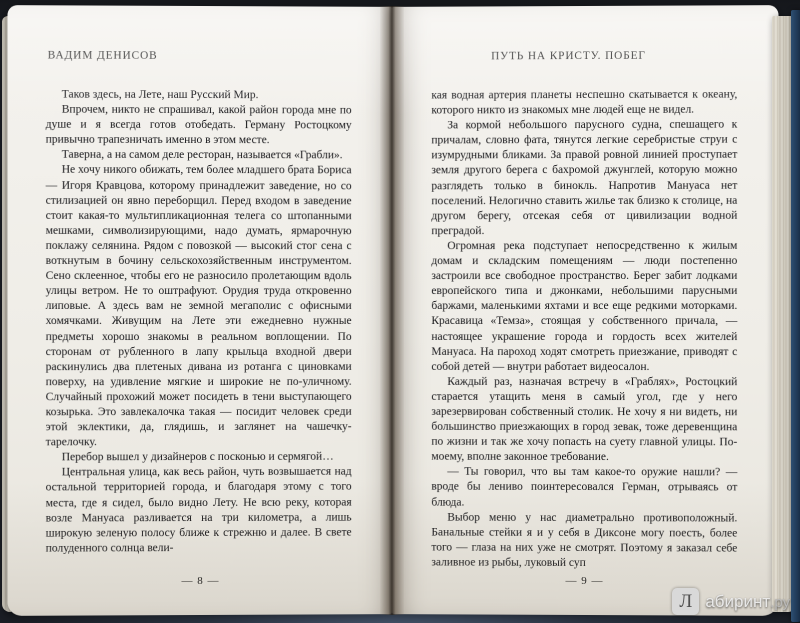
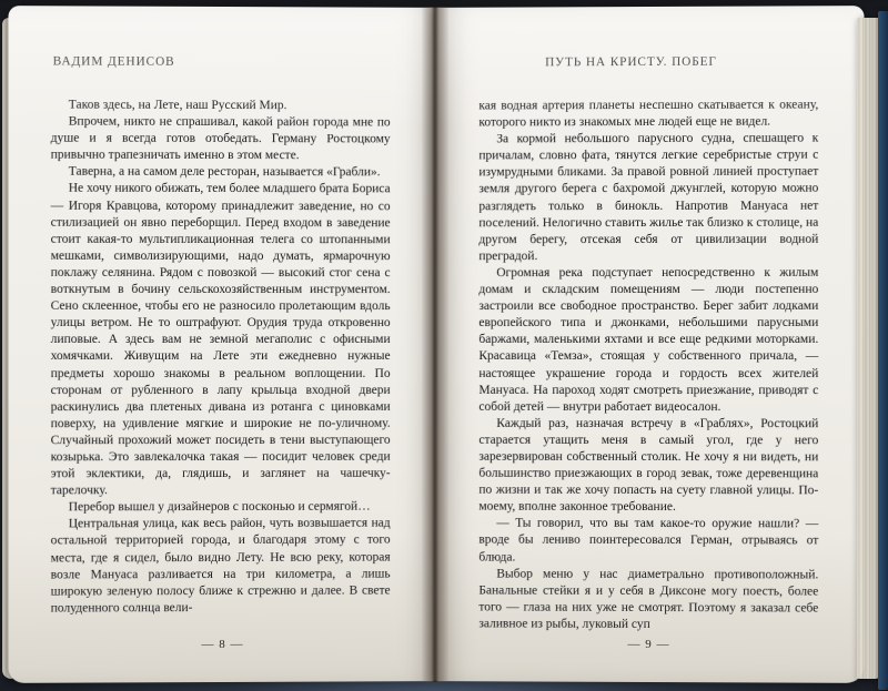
- Л
- абиринт.ру
